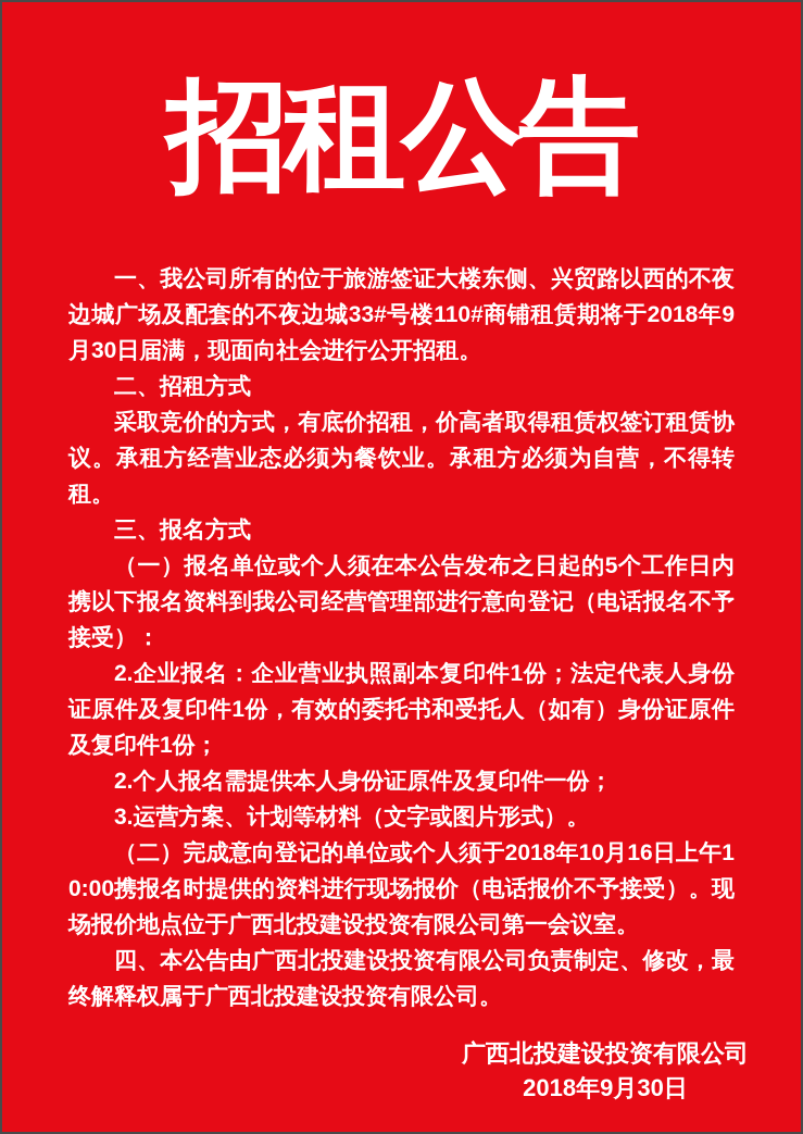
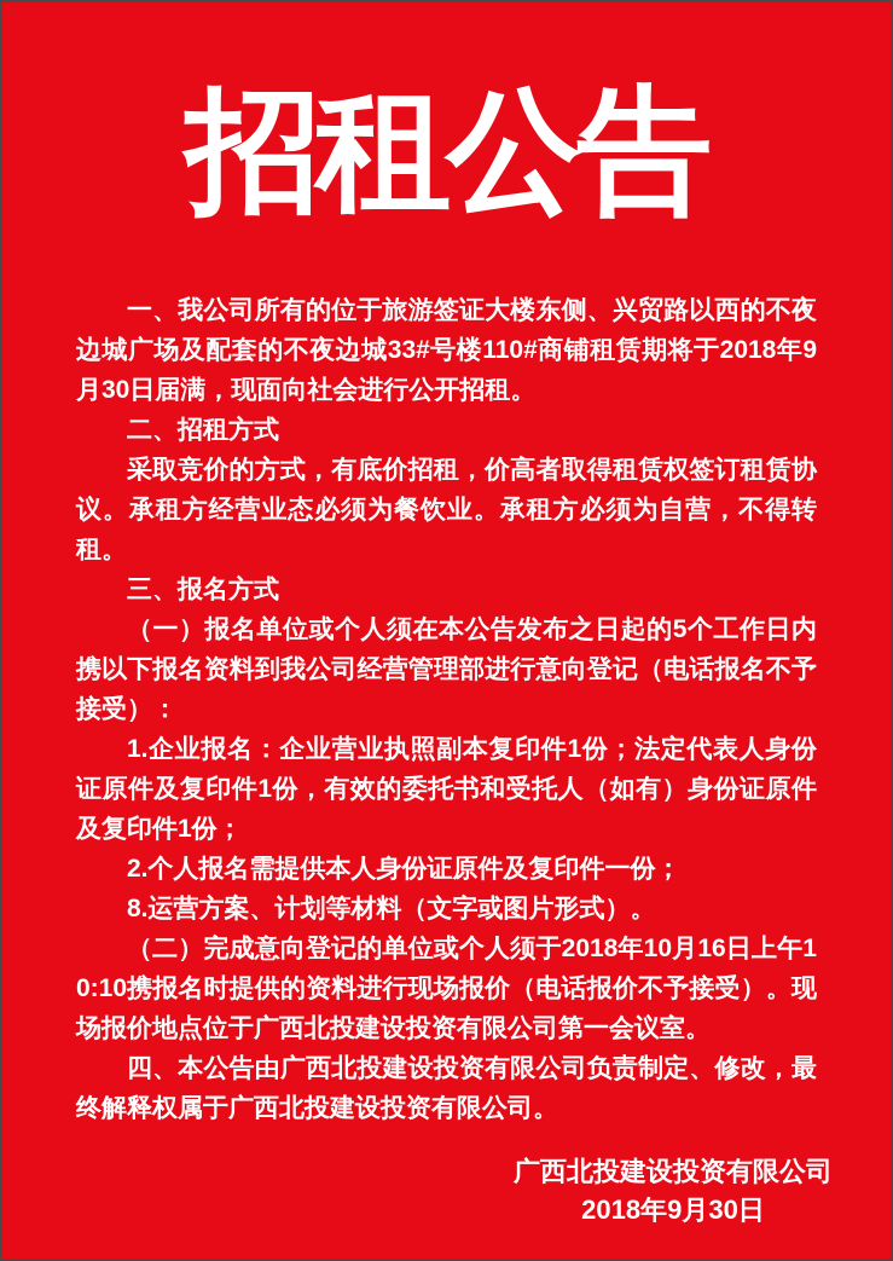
  招租公告
  一、我公司所有的位于旅游签证大楼东侧、兴贸路以西的不夜边城广场及配套的不夜边城33#号楼110#商铺租赁期将于2018年9月30日届满，现面向社会进行公开招租。
  二、招租方式
  采取竞价的方式，有底价招租，价高者取得租赁权签订租赁协议。承租方经营业态必须为餐饮业。承租方必须为自营，不得转租。
  三、报名方式
  （一）报名单位或个人须在本公告发布之日起的5个工作日内携以下报名资料到我公司经营管理部进行意向登记（电话报名不予接受）：
- 2.企业报名：企业营业执照副本复印件1份；法定代表人身份证原件及复印件1份，有效的委托书和受托人（如有）身份证原件及复印件1份；
+ 1.企业报名：企业营业执照副本复印件1份；法定代表人身份证原件及复印件1份，有效的委托书和受托人（如有）身份证原件及复印件1份；
  2.个人报名需提供本人身份证原件及复印件一份；
- 3.运营方案、计划等材料（文字或图片形式）。
+ 8.运营方案、计划等材料（文字或图片形式）。
- （二）完成意向登记的单位或个人须于2018年10月16日上午10:00携报名时提供的资料进行现场报价（电话报价不予接受）。现场报价地点位于广西北投建设投资有限公司第一会议室。
+ （二）完成意向登记的单位或个人须于2018年10月16日上午10:10携报名时提供的资料进行现场报价（电话报价不予接受）。现场报价地点位于广西北投建设投资有限公司第一会议室。
  四、本公告由广西北投建设投资有限公司负责制定、修改，最终解释权属于广西北投建设投资有限公司。
  广西北投建设投资有限公司
  2018年9月30日
